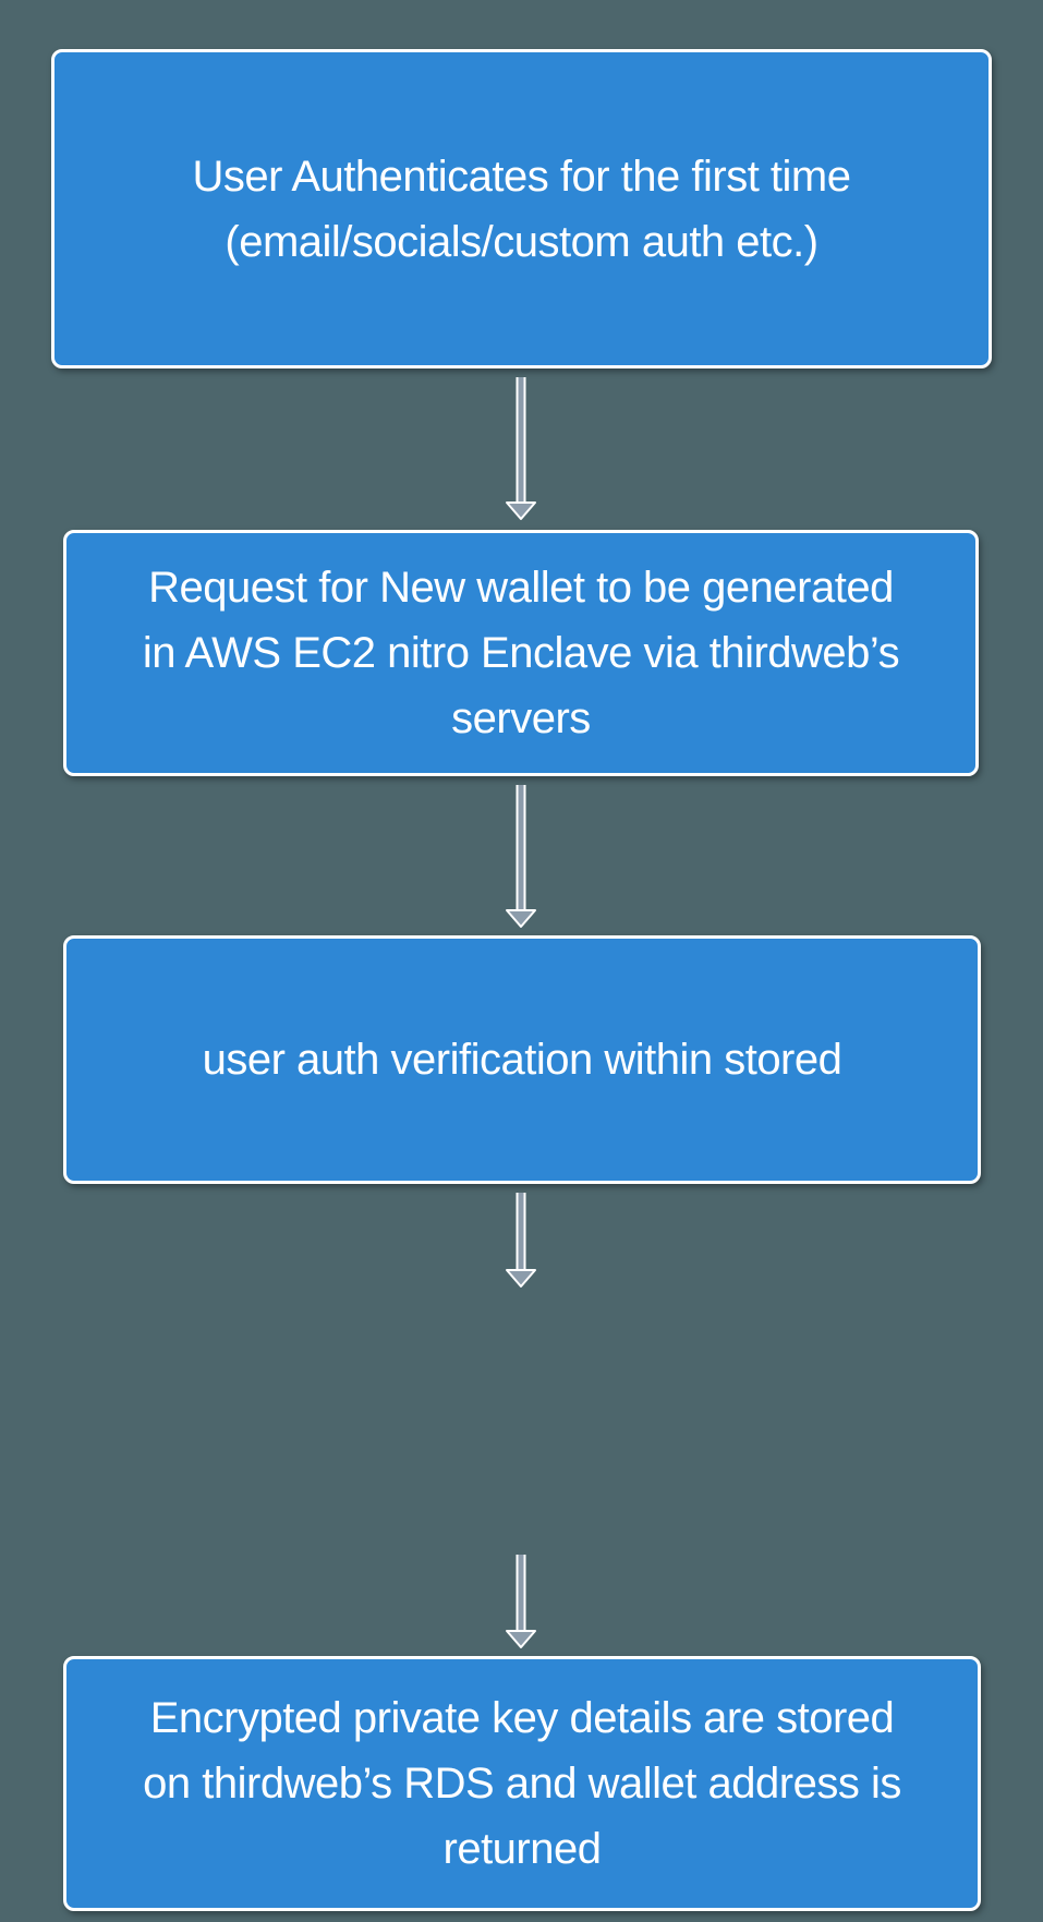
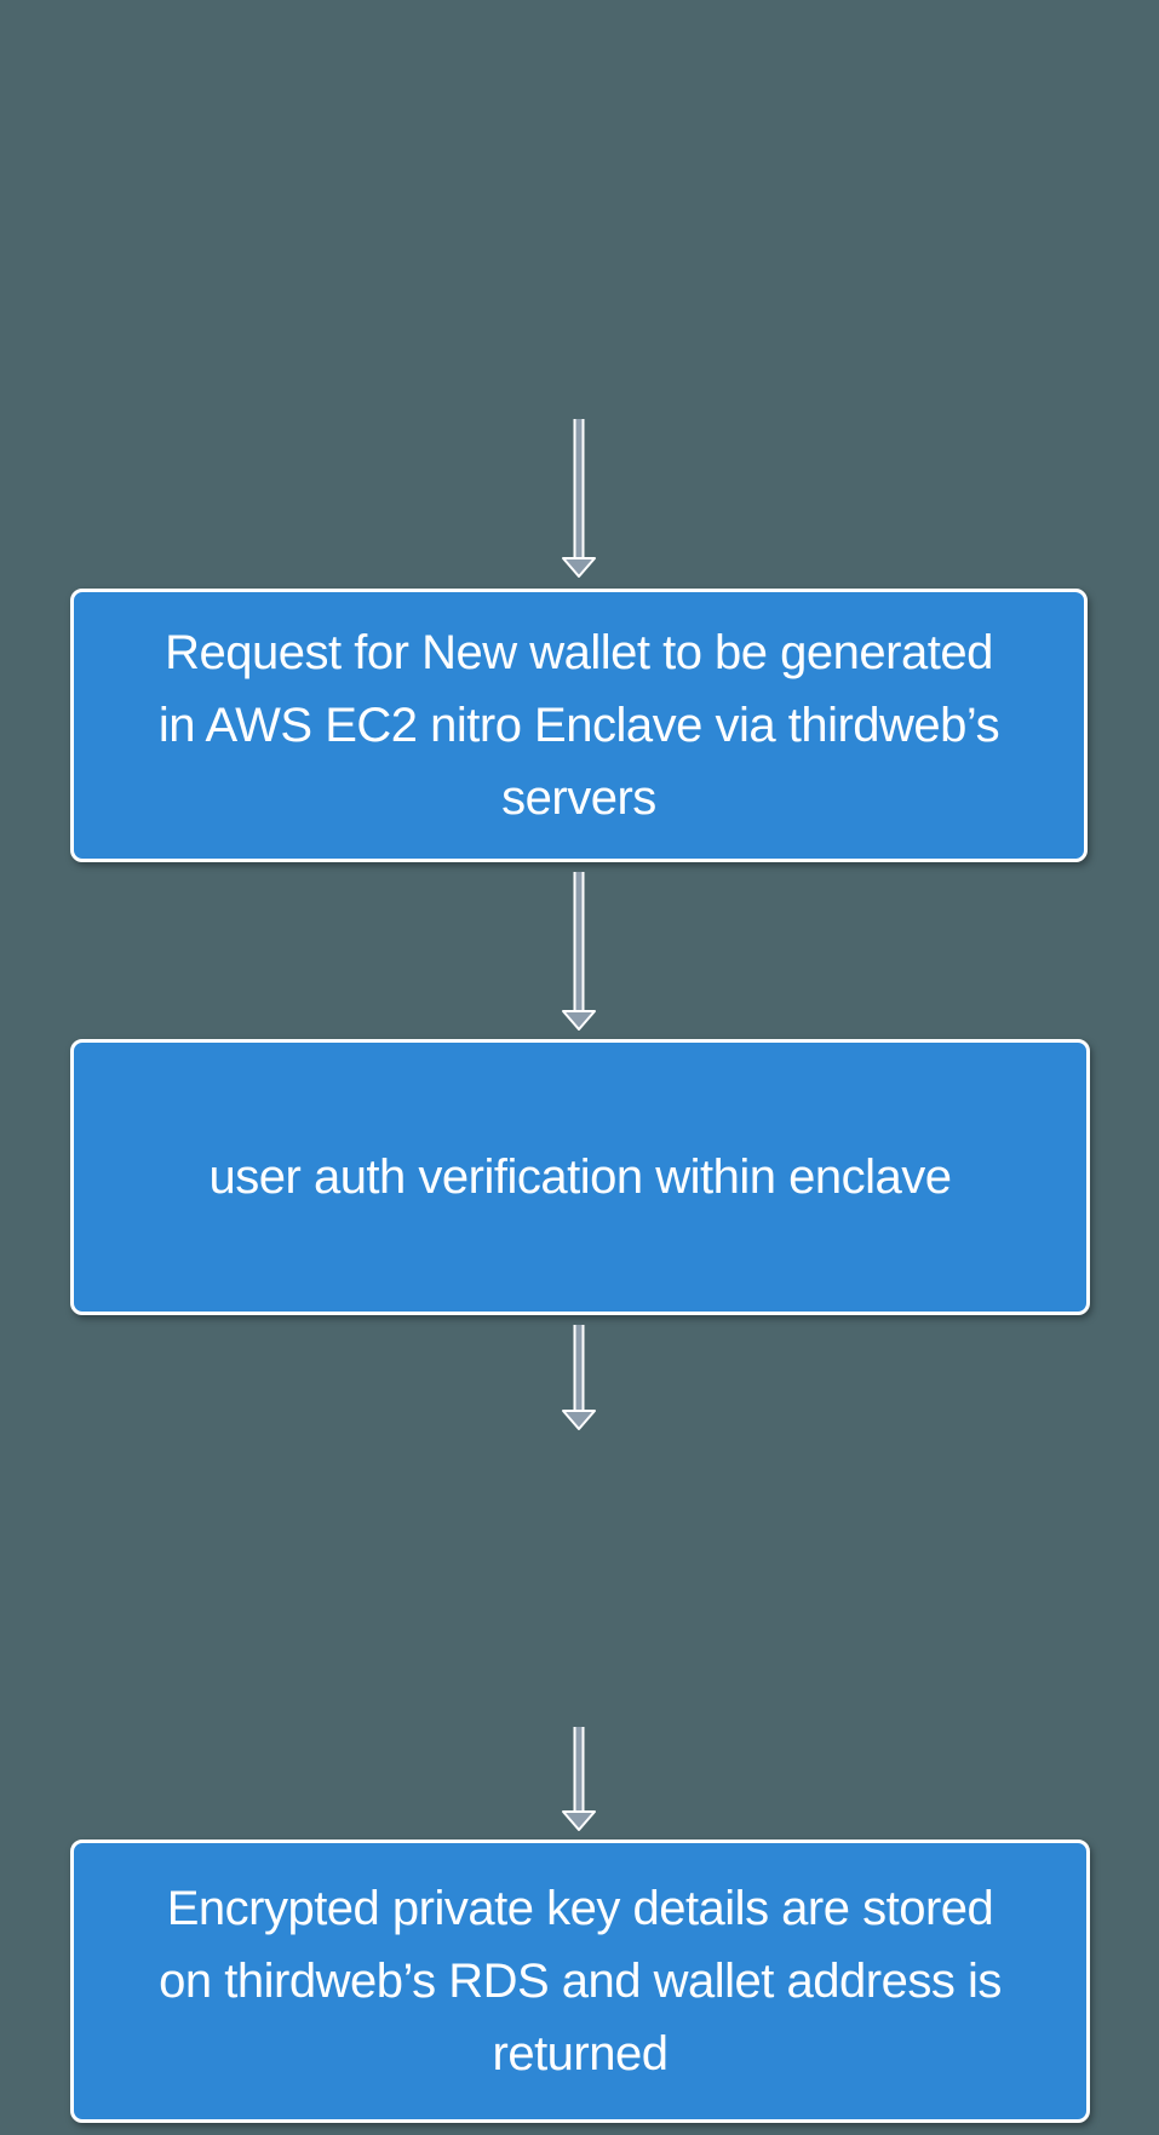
- User Authenticates for the first time
- (email/socials/custom auth etc.)
  Request for New wallet to be generated
  in AWS EC2 nitro Enclave via thirdweb’s
  servers
- user auth verification within stored
+ user auth verification within enclave
  Encrypted private key details are stored
  on thirdweb’s RDS and wallet address is
  returned
